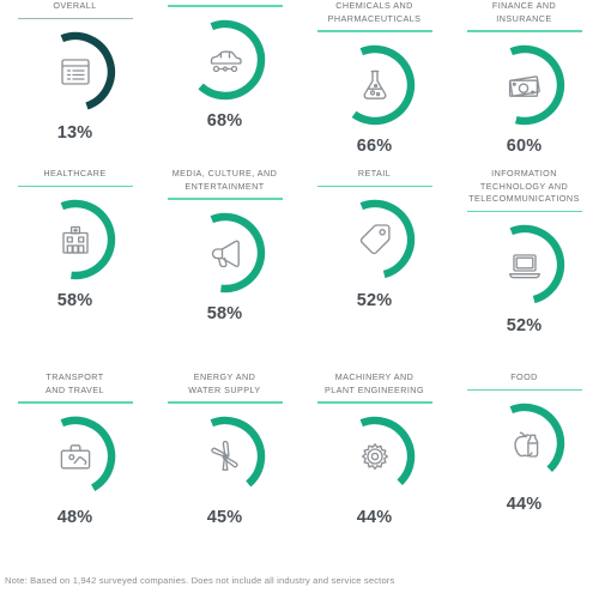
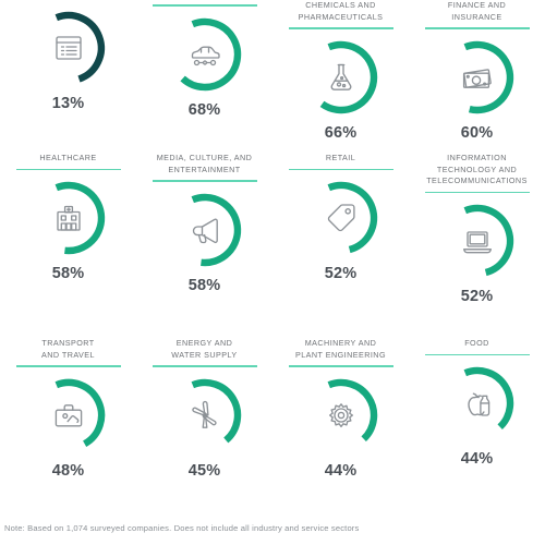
- OVERALL
  13%
  68%
  CHEMICALS AND
  PHARMACEUTICALS
  66%
  FINANCE AND
  INSURANCE
  60%
  HEALTHCARE
  58%
  MEDIA, CULTURE, AND
  ENTERTAINMENT
  58%
  RETAIL
  52%
  INFORMATION
  TECHNOLOGY AND
  TELECOMMUNICATIONS
  52%
  TRANSPORT
  AND TRAVEL
  48%
  ENERGY AND
  WATER SUPPLY
  45%
  MACHINERY AND
  PLANT ENGINEERING
  44%
  FOOD
  44%
- Note: Based on 1,942 surveyed companies. Does not include all industry and service sectors
+ Note: Based on 1,074 surveyed companies. Does not include all industry and service sectors
